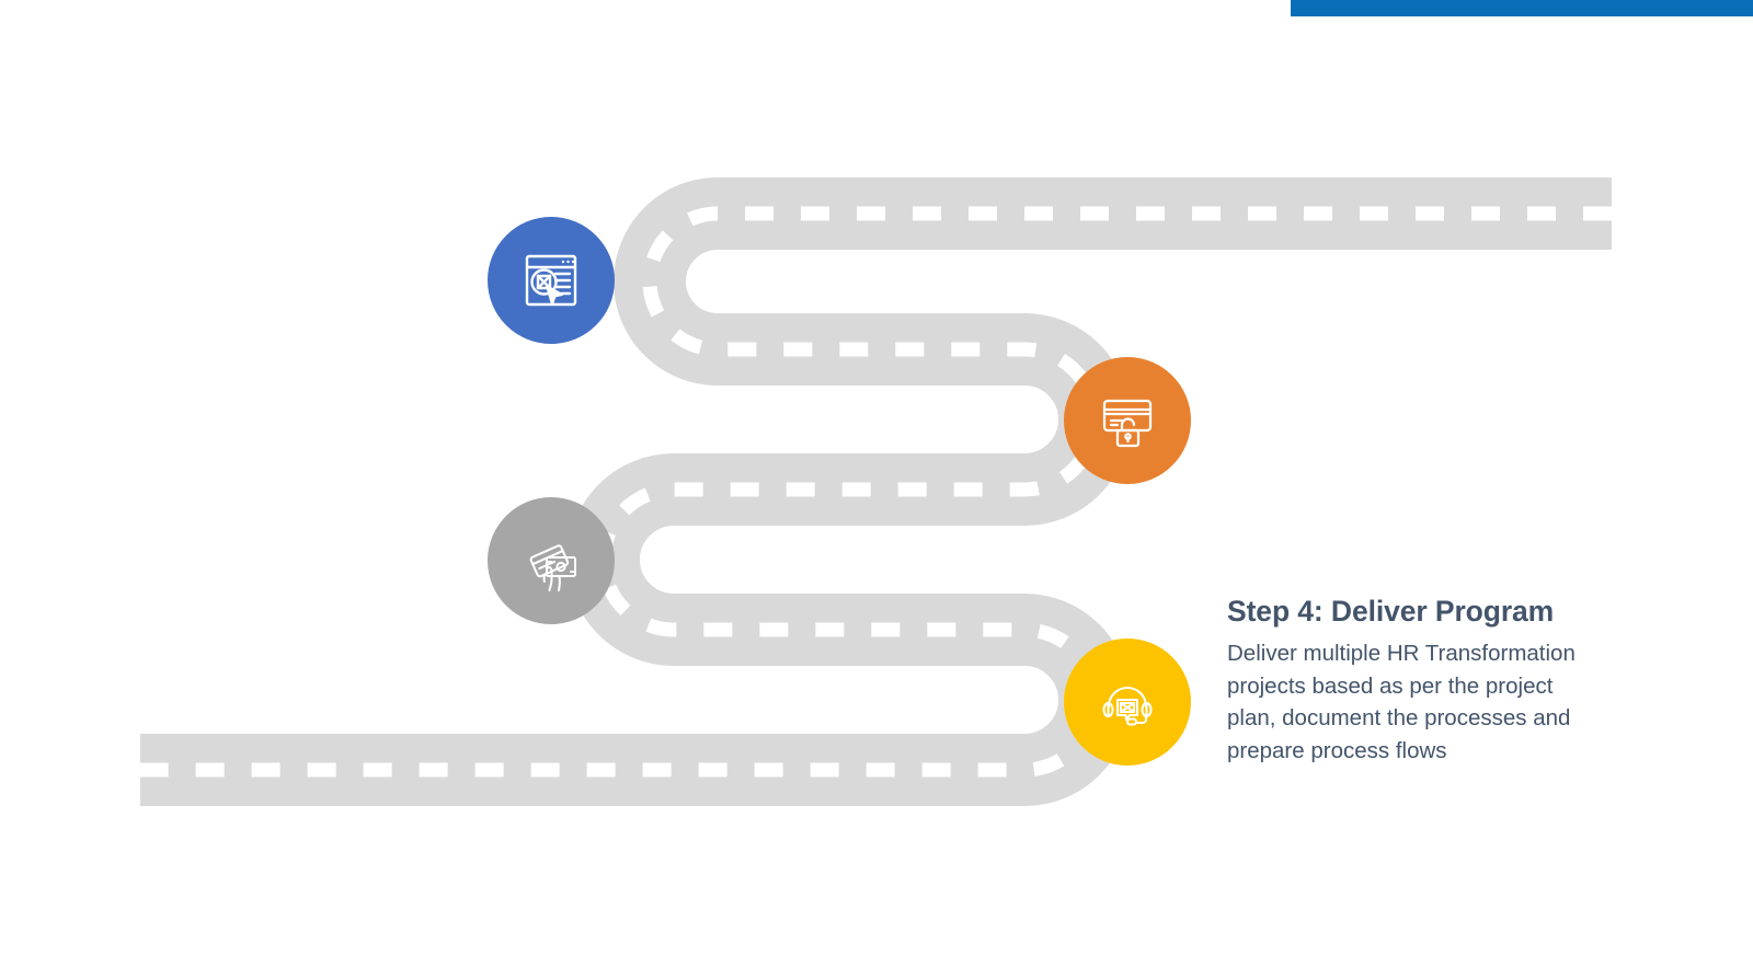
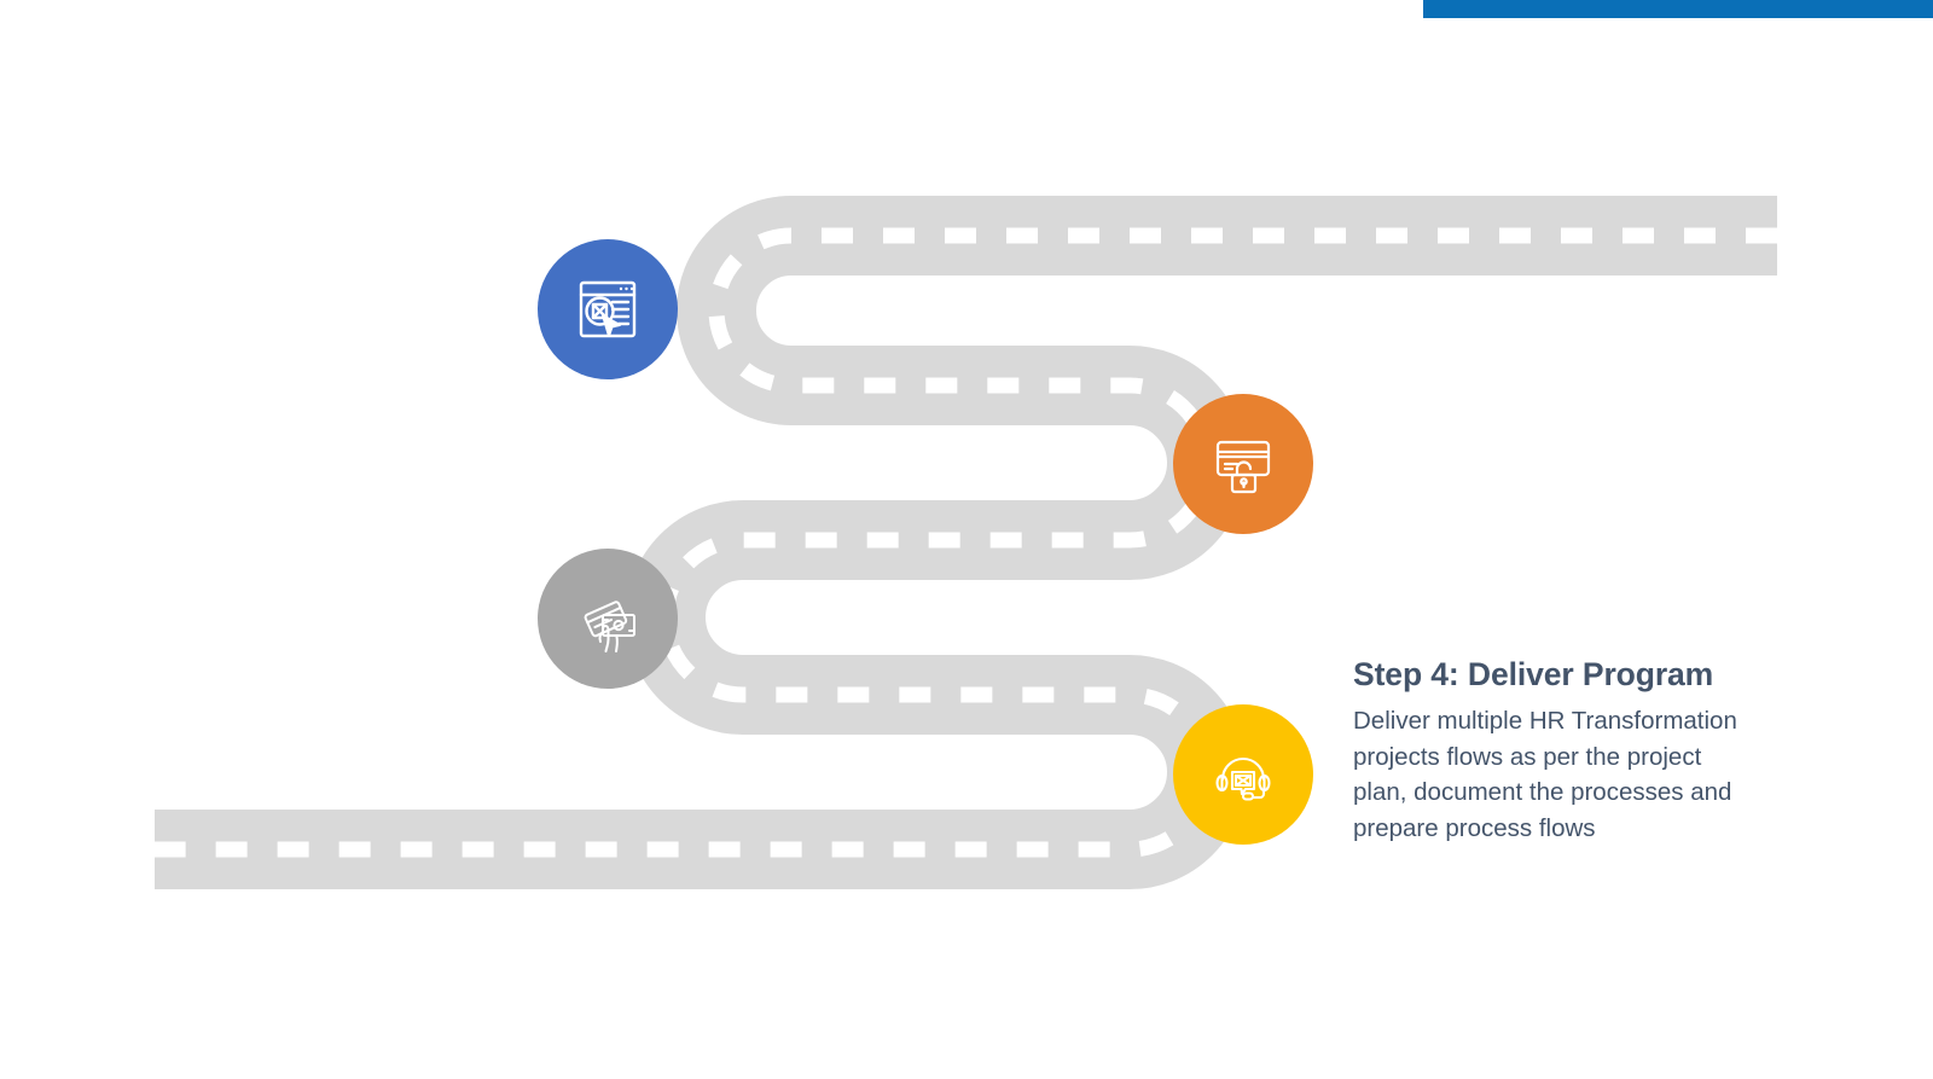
  Step 4: Deliver Program
- Deliver multiple HR Transformation projects based as per the project plan, document the processes and prepare process flows
+ Deliver multiple HR Transformation projects flows as per the project plan, document the processes and prepare process flows
